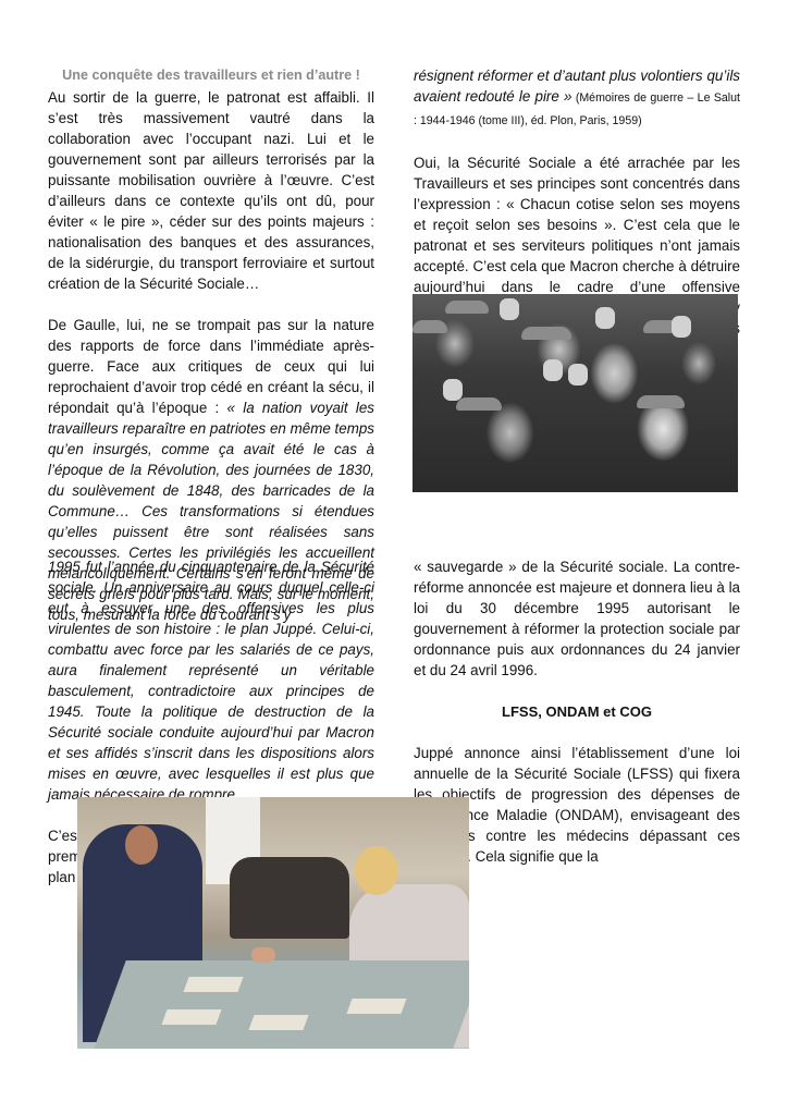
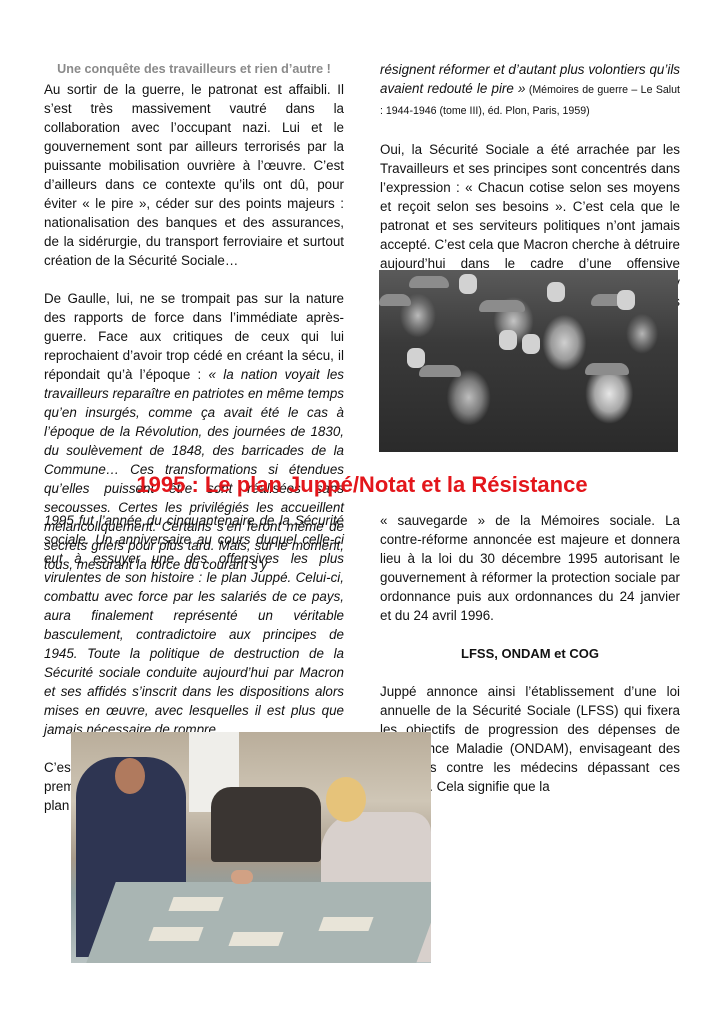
  Une conquête des travailleurs et rien d’autre !
  Au sortir de la guerre, le patronat est affaibli. Il s’est très massivement vautré dans la collaboration avec l’occupant nazi. Lui et le gouvernement sont par ailleurs terrorisés par la puissante mobilisation ouvrière à l’œuvre. C’est d’ailleurs dans ce contexte qu’ils ont dû, pour éviter « le pire », céder sur des points majeurs : nationalisation des banques et des assurances, de la sidérurgie, du transport ferroviaire et surtout création de la Sécurité Sociale…
  De Gaulle, lui, ne se trompait pas sur la nature des rapports de force dans l’immédiate après-guerre. Face aux critiques de ceux qui lui reprochaient d’avoir trop cédé en créant la sécu, il répondait qu’à l’époque : « la nation voyait les travailleurs reparaître en patriotes en même temps qu’en insurgés, comme ça avait été le cas à l’époque de la Révolution, des journées de 1830, du soulèvement de 1848, des barricades de la Commune… Ces transformations si étendues qu’elles puissent être sont réalisées sans secousses. Certes les privilégiés les accueillent mélancoliquement. Certains s’en feront même de secrets griefs pour plus tard. Mais, sur le moment, tous, mesurant la force du courant s’y
  résignent réformer et d’autant plus volontiers qu’ils avaient redouté le pire » (Mémoires de guerre – Le Salut : 1944-1946 (tome III), éd. Plon, Paris, 1959)
  Oui, la Sécurité Sociale a été arrachée par les Travailleurs et ses principes sont concentrés dans l’expression : « Chacun cotise selon ses moyens et reçoit selon ses besoins ». C’est cela que le patronat et ses serviteurs politiques n’ont jamais accepté. C’est cela que Macron cherche à détruire aujourd’hui dans le cadre d’une offensive
+ 1995 : Le plan Juppé/Notat et la Résistance
  1995 fut l’année du cinquantenaire de la Sécurité sociale. Un anniversaire au cours duquel celle-ci eut à essuyer une des offensives les plus virulentes de son histoire : le plan Juppé. Celui-ci, combattu avec force par les salariés de ce pays, aura finalement représenté un véritable basculement, contradictoire aux principes de 1945. Toute la politique de destruction de la Sécurité sociale conduite aujourd’hui par Macron et ses affidés s’inscrit dans les dispositions alors mises en œuvre, avec lesquelles il est plus que jamais nécessaire de rompre.
- « sauvegarde » de la Sécurité sociale. La contre-réforme annoncée est majeure et donnera lieu à la loi du 30 décembre 1995 autorisant le gouvernement à réformer la protection sociale par ordonnance puis aux ordonnances du 24 janvier et du 24 avril 1996.
+ « sauvegarde » de la Mémoires sociale. La contre-réforme annoncée est majeure et donnera lieu à la loi du 30 décembre 1995 autorisant le gouvernement à réformer la protection sociale par ordonnance puis aux ordonnances du 24 janvier et du 24 avril 1996.
  LFSS, ONDAM et COG
  Juppé annonce ainsi l’établissement d’une loi annuelle de la Sécurité Sociale (LFSS) qui fixera les objectifs de progression des dépenses de nce Maladie (ONDAM), envisageant des s contre les médecins dépassant ces Cela signifie que la
